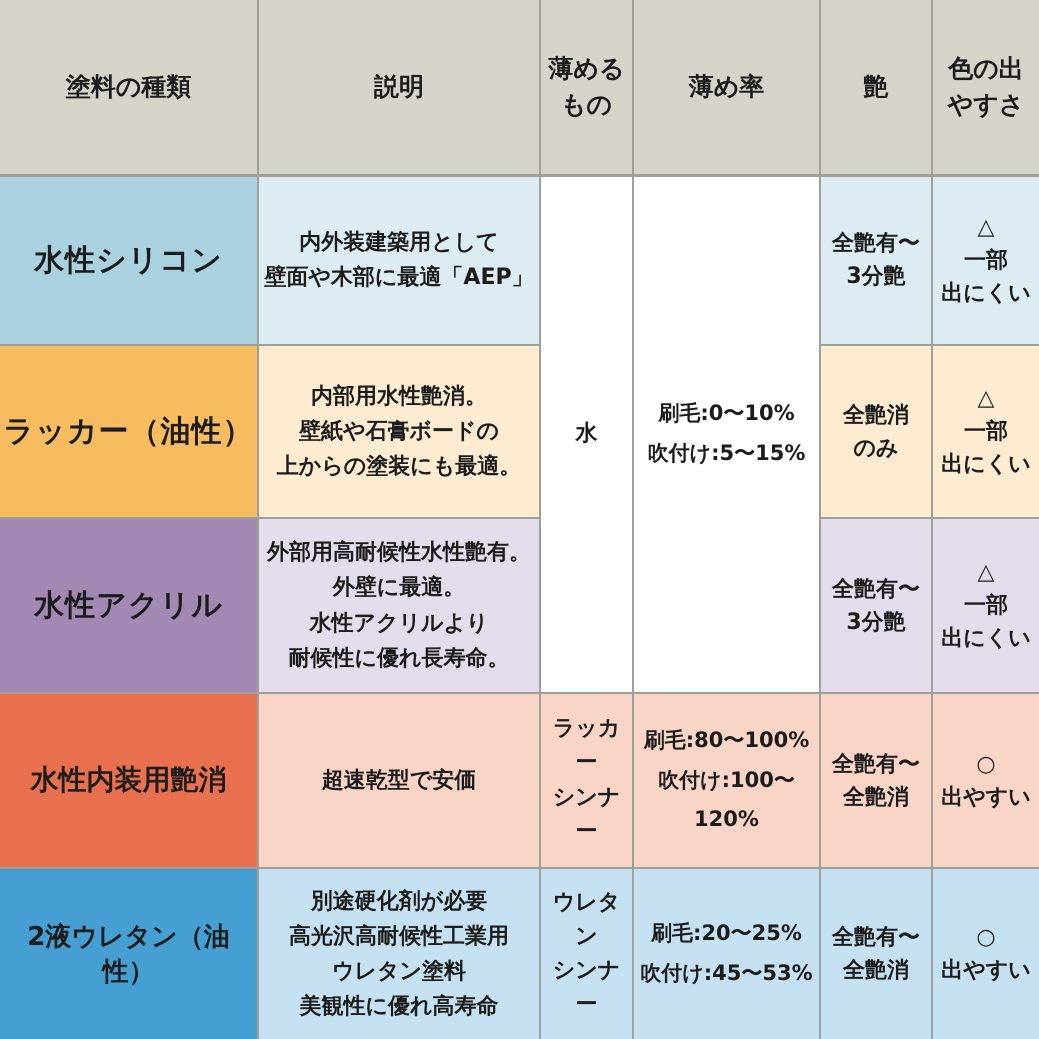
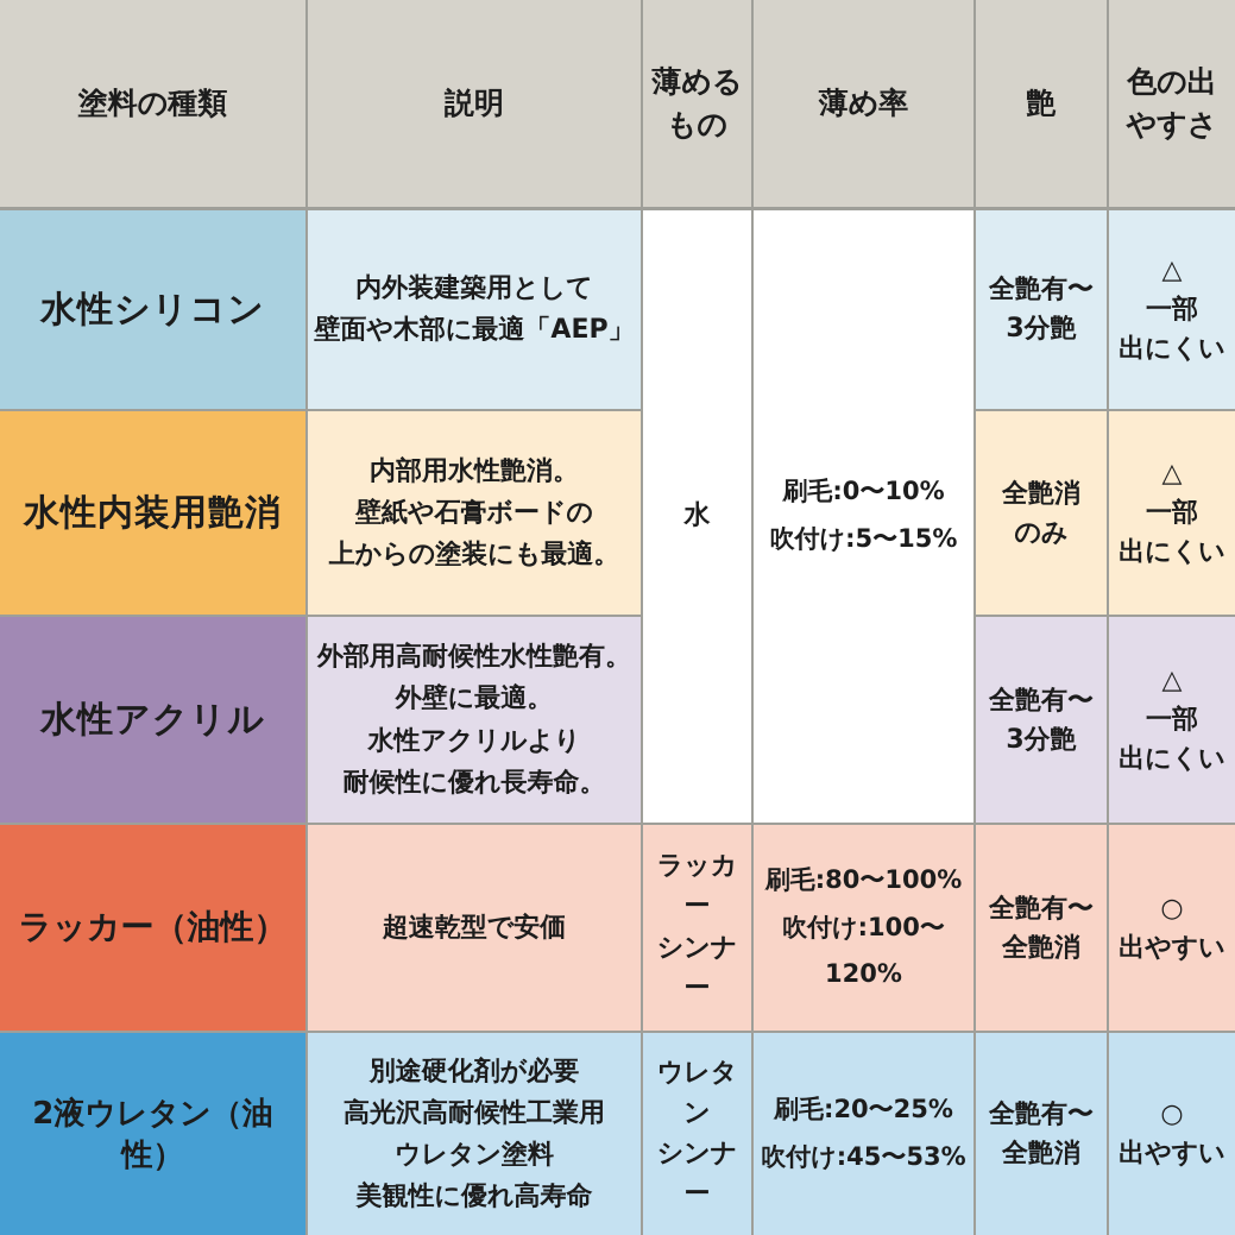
  塗料の種類	説明	薄める もの	薄め率	艶	色の出 やすさ
  水性シリコン	内外装建築用として 壁面や木部に最適「AEP」	水	刷毛:0〜10% 吹付け:5〜15%	全艶有〜 3分艶	△ 一部 出にくい
- ラッカー（油性）	内部用水性艶消。 壁紙や石膏ボードの 上からの塗装にも最適。	全艶消 のみ	△ 一部 出にくい
+ 水性内装用艶消	内部用水性艶消。 壁紙や石膏ボードの 上からの塗装にも最適。	全艶消 のみ	△ 一部 出にくい
  水性アクリル	外部用高耐候性水性艶有。 外壁に最適。 水性アクリルより 耐候性に優れ長寿命。	全艶有〜 3分艶	△ 一部 出にくい
- 水性内装用艶消	超速乾型で安価	ラッカー シンナー	刷毛:80〜100% 吹付け:100〜120%	全艶有〜 全艶消	○ 出やすい
+ ラッカー（油性）	超速乾型で安価	ラッカー シンナー	刷毛:80〜100% 吹付け:100〜120%	全艶有〜 全艶消	○ 出やすい
  2液ウレタン（油性）	別途硬化剤が必要 高光沢高耐候性工業用 ウレタン塗料 美観性に優れ高寿命	ウレタン シンナー	刷毛:20〜25% 吹付け:45〜53%	全艶有〜 全艶消	○ 出やすい
